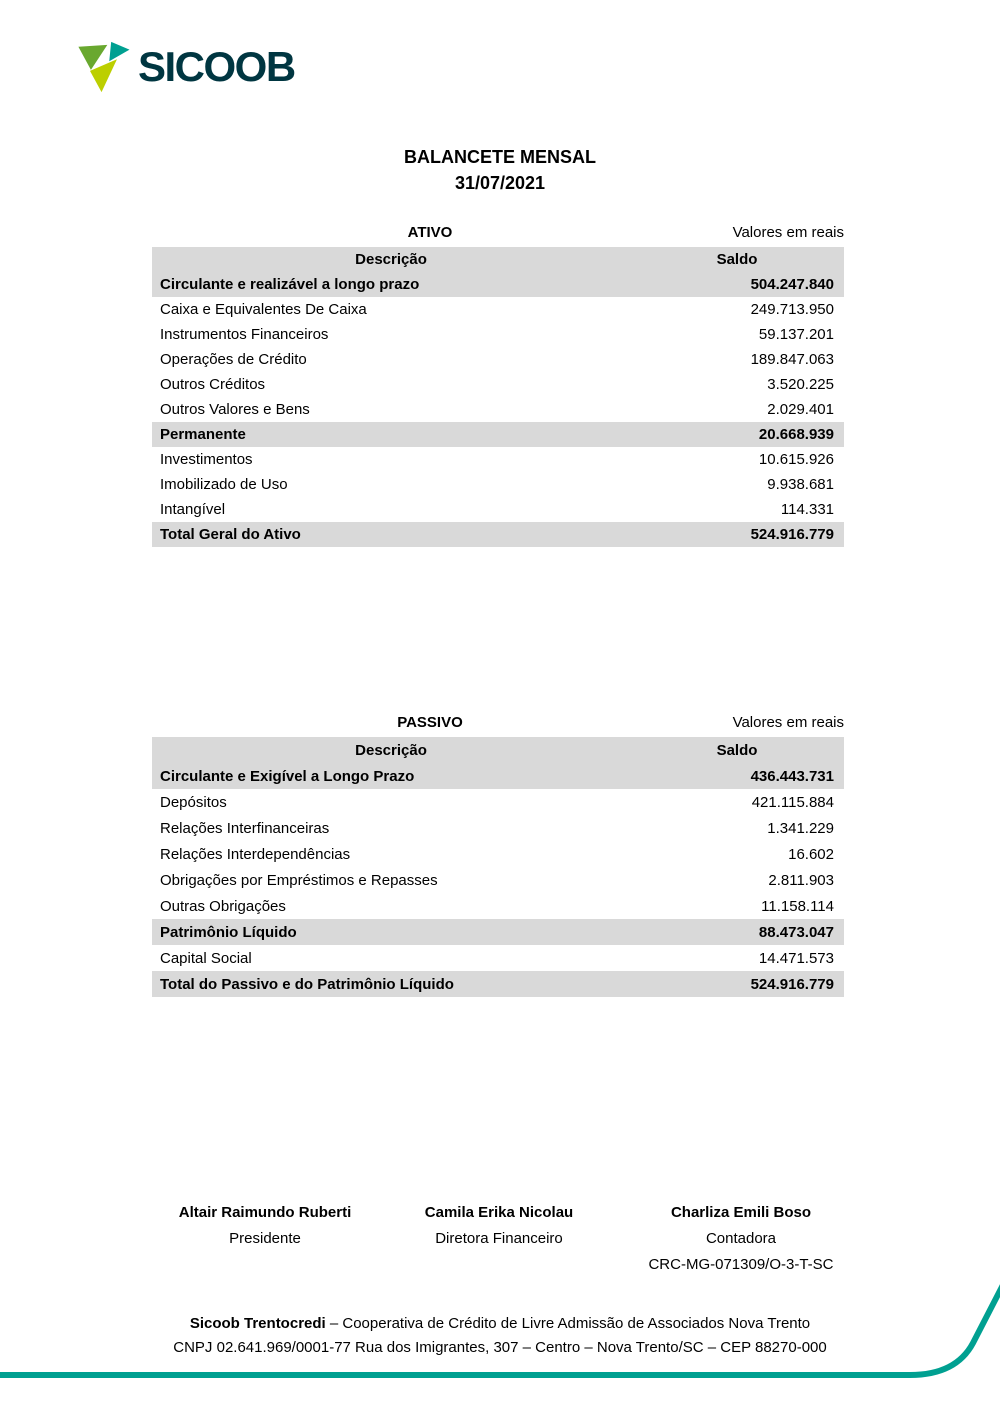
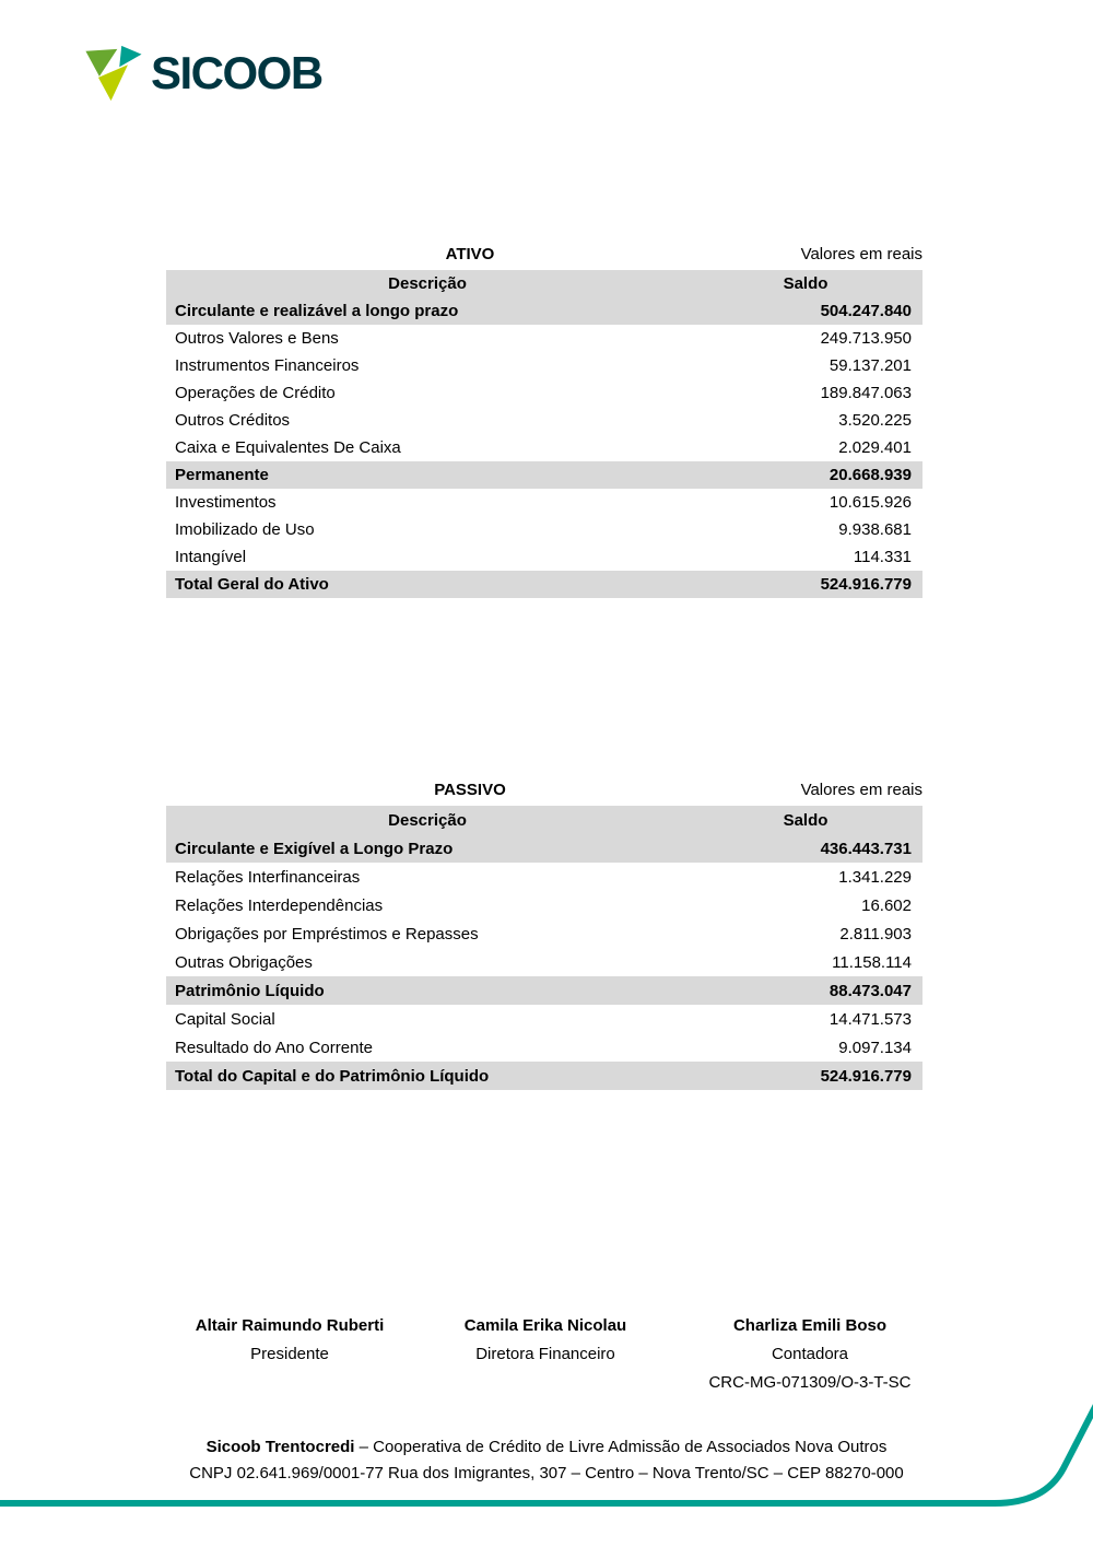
  SICOOB
- BALANCETE MENSAL
- 31/07/2021
  ATIVO
  Valores em reais
  Descrição	Saldo
  Circulante e realizável a longo prazo	504.247.840
- Caixa e Equivalentes De Caixa	249.713.950
+ Outros Valores e Bens	249.713.950
  Instrumentos Financeiros	59.137.201
  Operações de Crédito	189.847.063
  Outros Créditos	3.520.225
- Outros Valores e Bens	2.029.401
+ Caixa e Equivalentes De Caixa	2.029.401
  Permanente	20.668.939
  Investimentos	10.615.926
  Imobilizado de Uso	9.938.681
  Intangível	114.331
  Total Geral do Ativo	524.916.779
  PASSIVO
  Valores em reais
  Descrição	Saldo
  Circulante e Exigível a Longo Prazo	436.443.731
- Depósitos	421.115.884
  Relações Interfinanceiras	1.341.229
  Relações Interdependências	16.602
  Obrigações por Empréstimos e Repasses	2.811.903
  Outras Obrigações	11.158.114
  Patrimônio Líquido	88.473.047
  Capital Social	14.471.573
+ Resultado do Ano Corrente	9.097.134
- Total do Passivo e do Patrimônio Líquido	524.916.779
+ Total do Capital e do Patrimônio Líquido	524.916.779
  Altair Raimundo Ruberti
  Presidente
  Camila Erika Nicolau
  Diretora Financeiro
  Charliza Emili Boso
  Contadora
  CRC-MG-071309/O-3-T-SC
- Sicoob Trentocredi – Cooperativa de Crédito de Livre Admissão de Associados Nova Trento
+ Sicoob Trentocredi – Cooperativa de Crédito de Livre Admissão de Associados Nova Outros
  CNPJ 02.641.969/0001-77 Rua dos Imigrantes, 307 – Centro – Nova Trento/SC – CEP 88270-000
